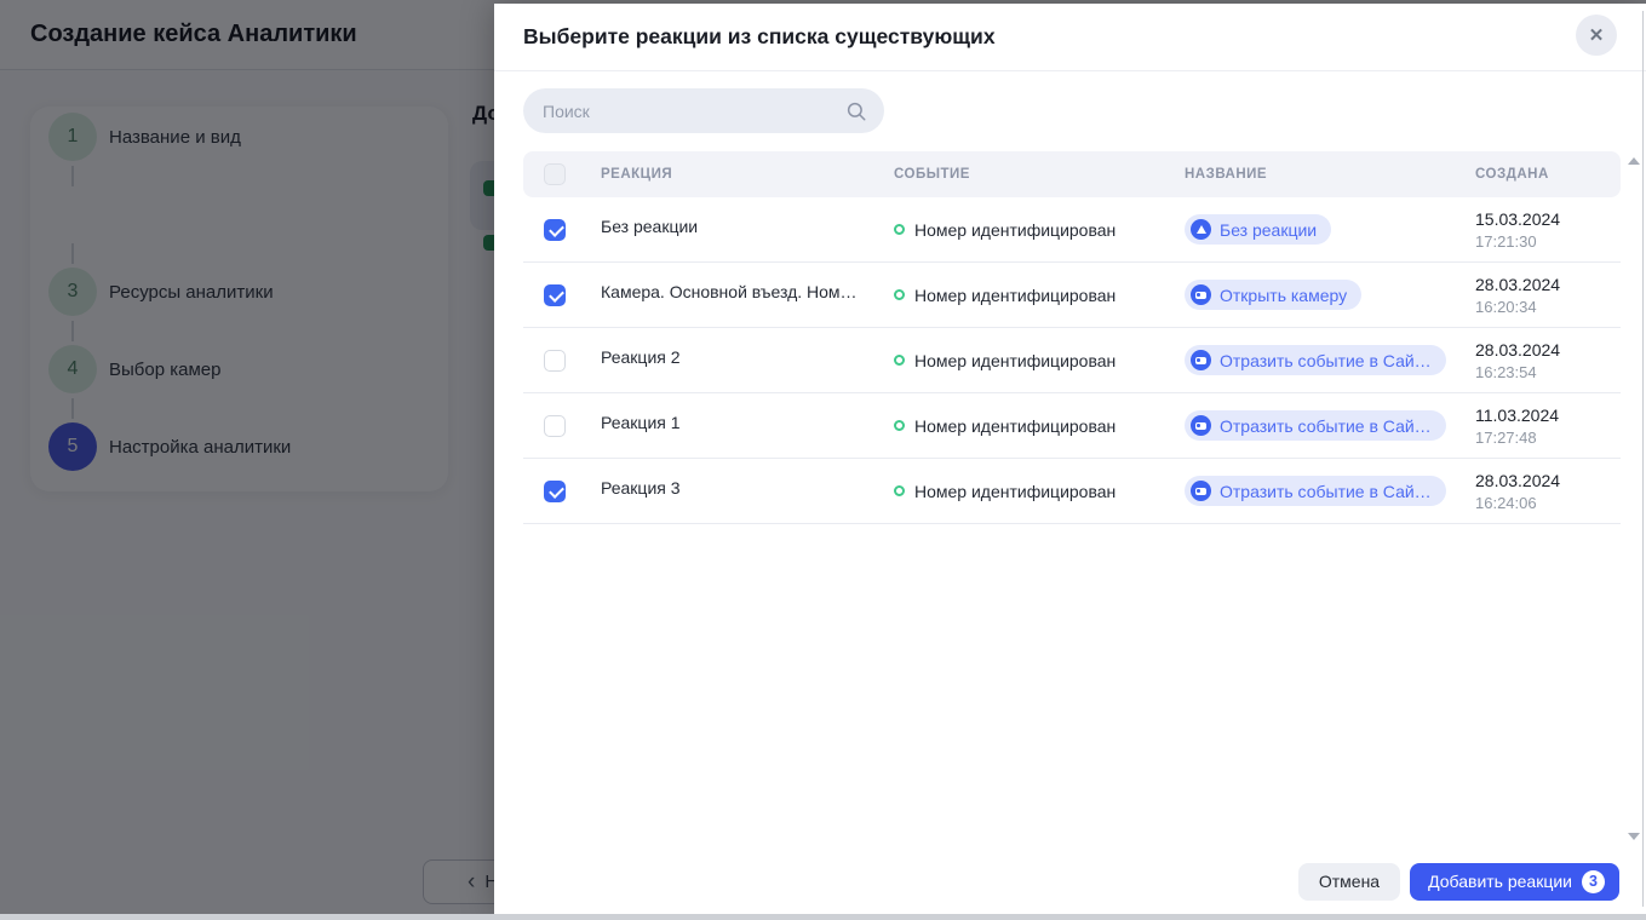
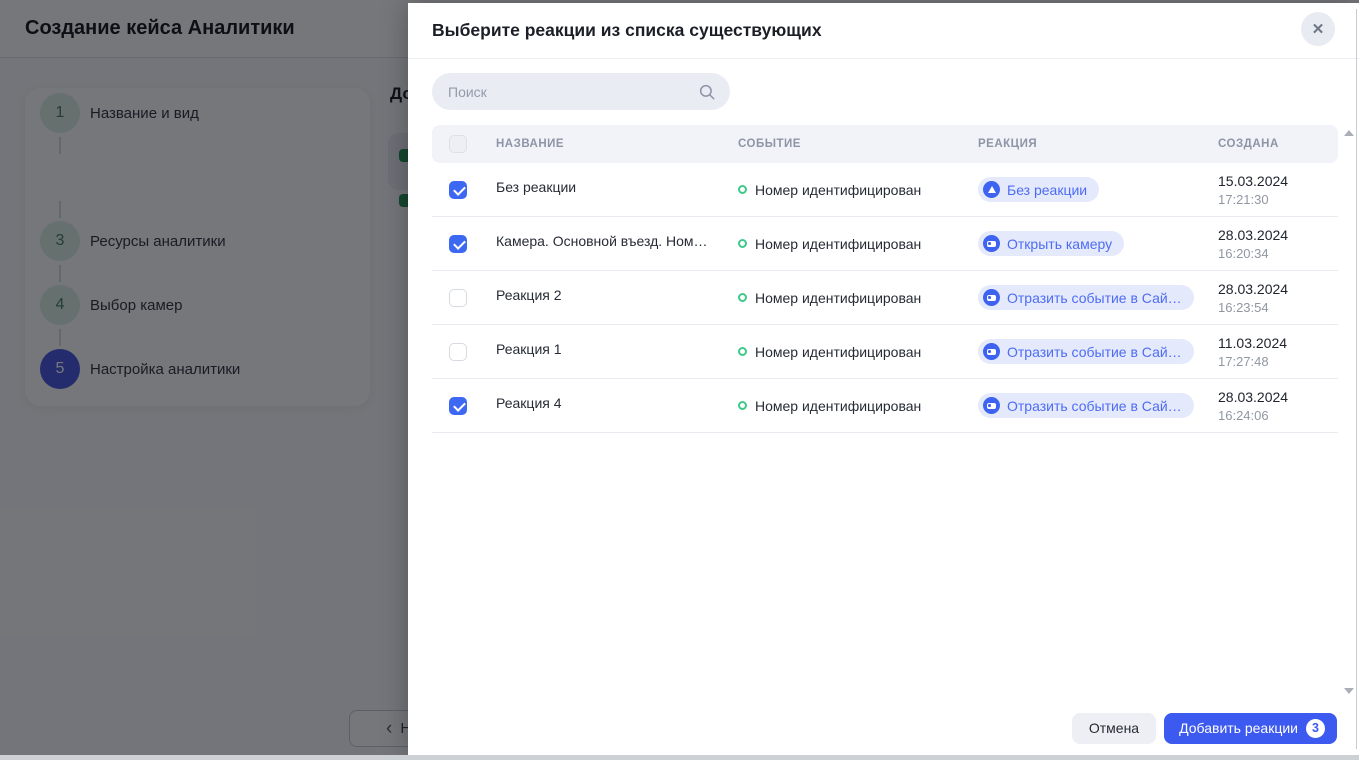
  Создание кейса Аналитики
  1
  Название и вид
  3
  Ресурсы аналитики
  4
  Выбор камер
  5
  Настройка аналитики
  ‹
  Выберите реакции из списка существующих
  ✕
  Поиск
- РЕАКЦИЯ
+ НАЗВАНИЕ
  СОБЫТИЕ
- НАЗВАНИЕ
+ РЕАКЦИЯ
  СОЗДАНА
  Без реакции
  Номер идентифицирован
  Без реакции
  15.03.2024
  17:21:30
  Камера. Основной въезд. Ном…
  Номер идентифицирован
  Открыть камеру
  28.03.2024
  16:20:34
  Реакция 2
  Номер идентифицирован
  Отразить событие в Сай…
  28.03.2024
  16:23:54
  Реакция 1
  Номер идентифицирован
  Отразить событие в Сай…
  11.03.2024
  17:27:48
- Реакция 3
+ Реакция 4
  Номер идентифицирован
  Отразить событие в Сай…
  28.03.2024
  16:24:06
  Отмена
  Добавить реакции
  3
